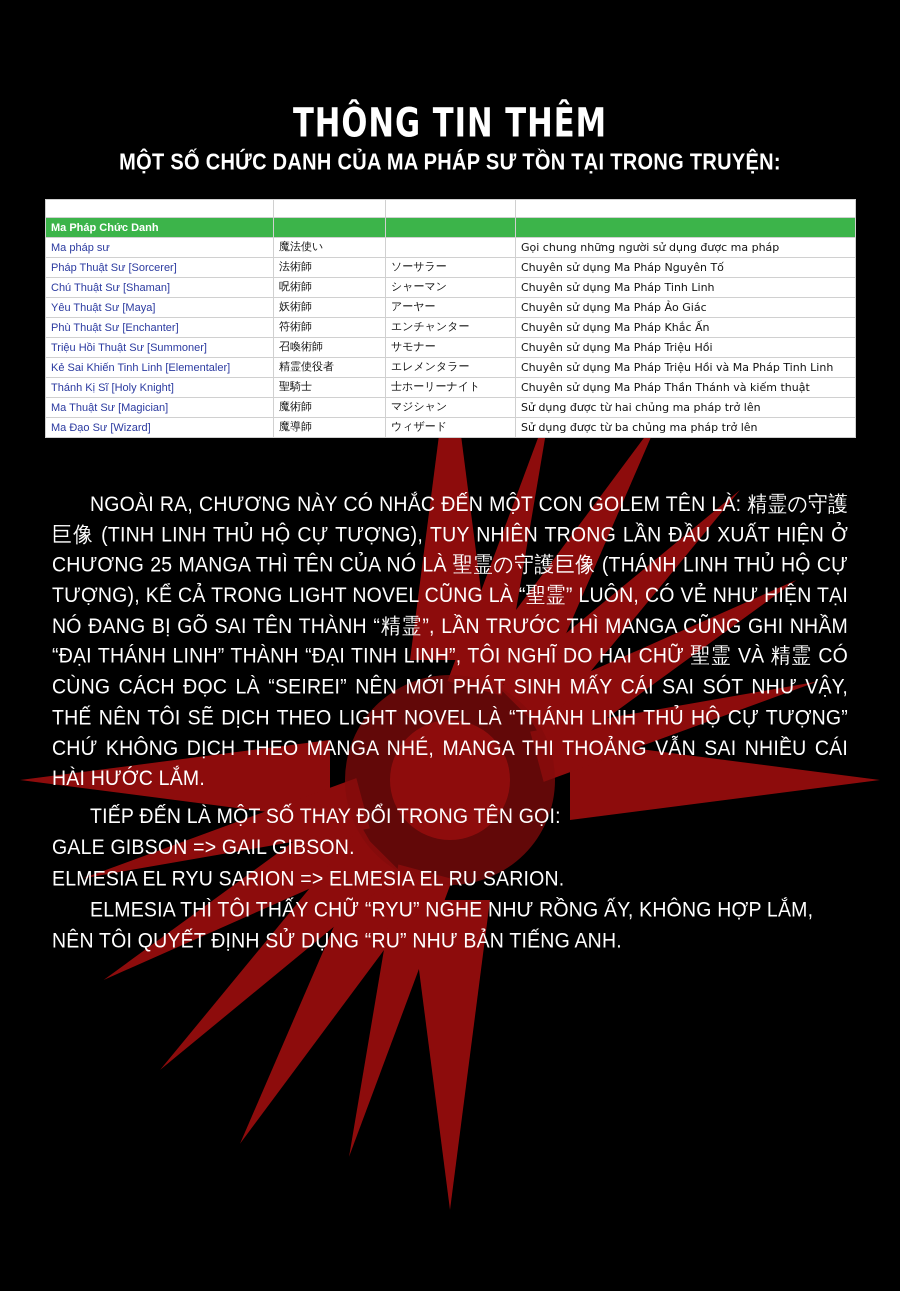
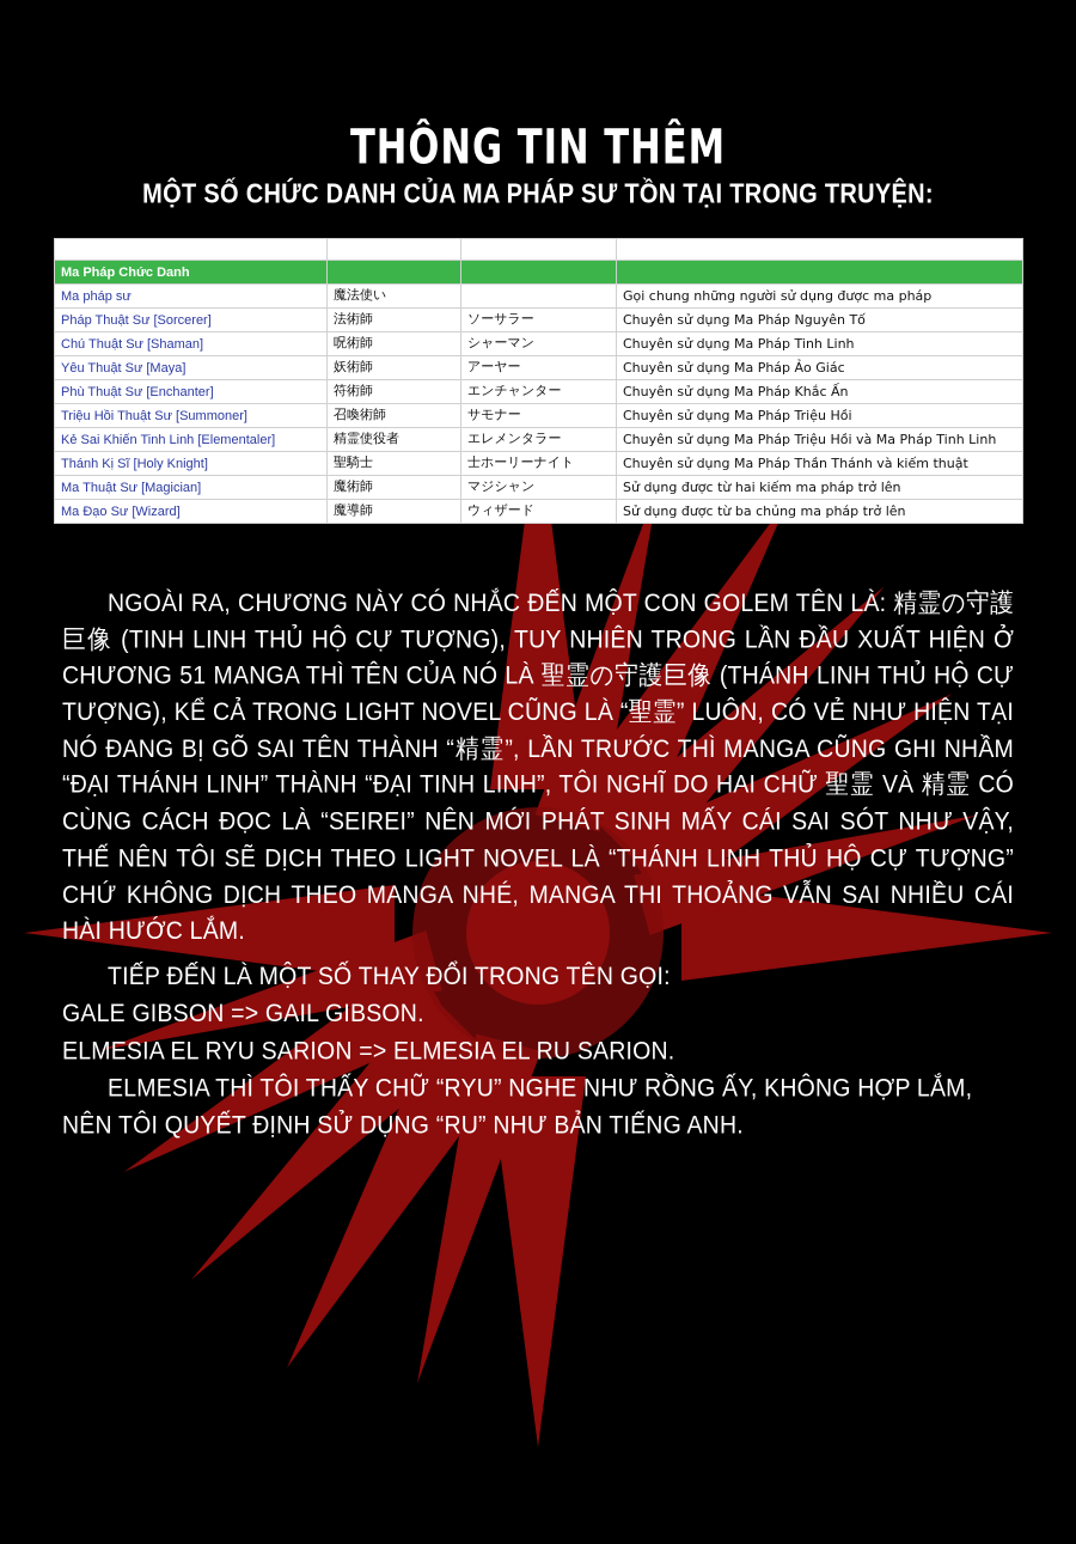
  THÔNG TIN THÊM
  MỘT SỐ CHỨC DANH CỦA MA PHÁP SƯ TỒN TẠI TRONG TRUYỆN:
  Ma Pháp Chức Danh
  Ma pháp sư	魔法使い		Gọi chung những người sử dụng được ma pháp
  Pháp Thuật Sư [Sorcerer]	法術師	ソーサラー	Chuyên sử dụng Ma Pháp Nguyên Tố
  Chú Thuật Sư [Shaman]	呪術師	シャーマン	Chuyên sử dụng Ma Pháp Tinh Linh
  Yêu Thuật Sư [Maya]	妖術師	アーヤー	Chuyên sử dụng Ma Pháp Ảo Giác
  Phù Thuật Sư [Enchanter]	符術師	エンチャンター	Chuyên sử dụng Ma Pháp Khắc Ấn
  Triệu Hồi Thuật Sư [Summoner]	召喚術師	サモナー	Chuyên sử dụng Ma Pháp Triệu Hồi
  Kẻ Sai Khiến Tinh Linh [Elementaler]	精霊使役者	エレメンタラー	Chuyên sử dụng Ma Pháp Triệu Hồi và Ma Pháp Tinh Linh
  Thánh Kị Sĩ [Holy Knight]	聖騎士	士ホーリーナイト	Chuyên sử dụng Ma Pháp Thần Thánh và kiếm thuật
- Ma Thuật Sư [Magician]	魔術師	マジシャン	Sử dụng được từ hai chủng ma pháp trở lên
+ Ma Thuật Sư [Magician]	魔術師	マジシャン	Sử dụng được từ hai kiếm ma pháp trở lên
  Ma Đạo Sư [Wizard]	魔導師	ウィザード	Sử dụng được từ ba chủng ma pháp trở lên
- NGOÀI RA, CHƯƠNG NÀY CÓ NHẮC ĐẾN MỘT CON GOLEM TÊN LÀ: 精霊の守護巨像 (TINH LINH THỦ HỘ CỰ TƯỢNG), TUY NHIÊN TRONG LẦN ĐẦU XUẤT HIỆN Ở CHƯƠNG 25 MANGA THÌ TÊN CỦA NÓ LÀ 聖霊の守護巨像 (THÁNH LINH THỦ HỘ CỰ TƯỢNG), KỂ CẢ TRONG LIGHT NOVEL CŨNG LÀ “聖霊” LUÔN, CÓ VẺ NHƯ HIỆN TẠI NÓ ĐANG BỊ GÕ SAI TÊN THÀNH “精霊”, LẦN TRƯỚC THÌ MANGA CŨNG GHI NHẦM “ĐẠI THÁNH LINH” THÀNH “ĐẠI TINH LINH”, TÔI NGHĨ DO HAI CHỮ 聖霊 VÀ 精霊 CÓ CÙNG CÁCH ĐỌC LÀ “SEIREI” NÊN MỚI PHÁT SINH MẤY CÁI SAI SÓT NHƯ VẬY, THẾ NÊN TÔI SẼ DỊCH THEO LIGHT NOVEL LÀ “THÁNH LINH THỦ HỘ CỰ TƯỢNG” CHỨ KHÔNG DỊCH THEO MANGA NHÉ, MANGA THI THOẢNG VẪN SAI NHIỀU CÁI HÀI HƯỚC LẮM.
+ NGOÀI RA, CHƯƠNG NÀY CÓ NHẮC ĐẾN MỘT CON GOLEM TÊN LÀ: 精霊の守護巨像 (TINH LINH THỦ HỘ CỰ TƯỢNG), TUY NHIÊN TRONG LẦN ĐẦU XUẤT HIỆN Ở CHƯƠNG 51 MANGA THÌ TÊN CỦA NÓ LÀ 聖霊の守護巨像 (THÁNH LINH THỦ HỘ CỰ TƯỢNG), KỂ CẢ TRONG LIGHT NOVEL CŨNG LÀ “聖霊” LUÔN, CÓ VẺ NHƯ HIỆN TẠI NÓ ĐANG BỊ GÕ SAI TÊN THÀNH “精霊”, LẦN TRƯỚC THÌ MANGA CŨNG GHI NHẦM “ĐẠI THÁNH LINH” THÀNH “ĐẠI TINH LINH”, TÔI NGHĨ DO HAI CHỮ 聖霊 VÀ 精霊 CÓ CÙNG CÁCH ĐỌC LÀ “SEIREI” NÊN MỚI PHÁT SINH MẤY CÁI SAI SÓT NHƯ VẬY, THẾ NÊN TÔI SẼ DỊCH THEO LIGHT NOVEL LÀ “THÁNH LINH THỦ HỘ CỰ TƯỢNG” CHỨ KHÔNG DỊCH THEO MANGA NHÉ, MANGA THI THOẢNG VẪN SAI NHIỀU CÁI HÀI HƯỚC LẮM.
  TIẾP ĐẾN LÀ MỘT SỐ THAY ĐỔI TRONG TÊN GỌI:
  GALE GIBSON => GAIL GIBSON.
  ELMESIA EL RYU SARION => ELMESIA EL RU SARION.
  ELMESIA THÌ TÔI THẤY CHỮ “RYU” NGHE NHƯ RỒNG ẤY, KHÔNG HỢP LẮM, NÊN TÔI QUYẾT ĐỊNH SỬ DỤNG “RU” NHƯ BẢN TIẾNG ANH.
